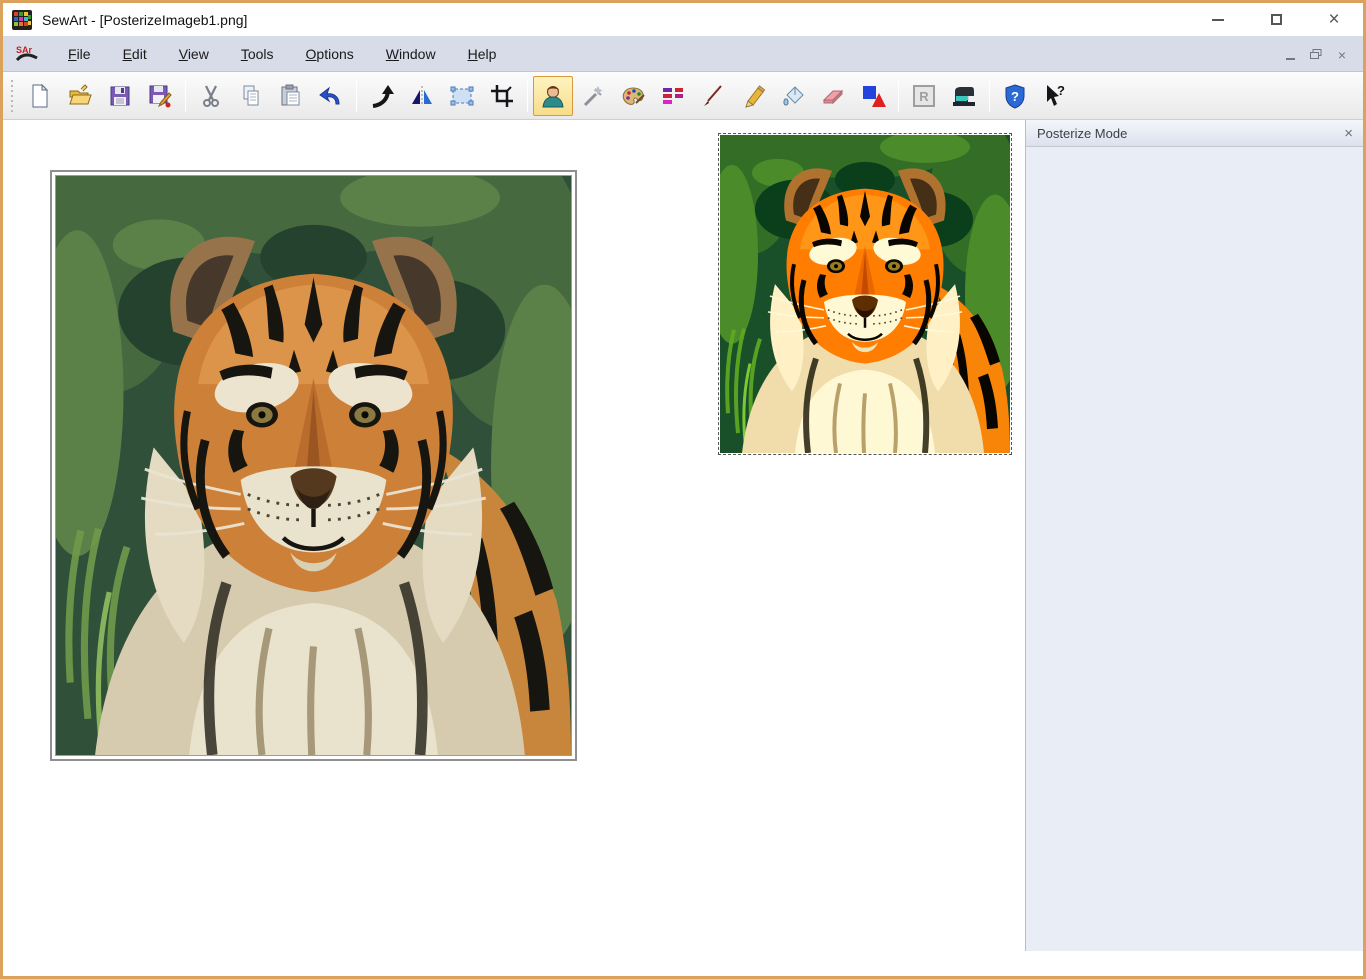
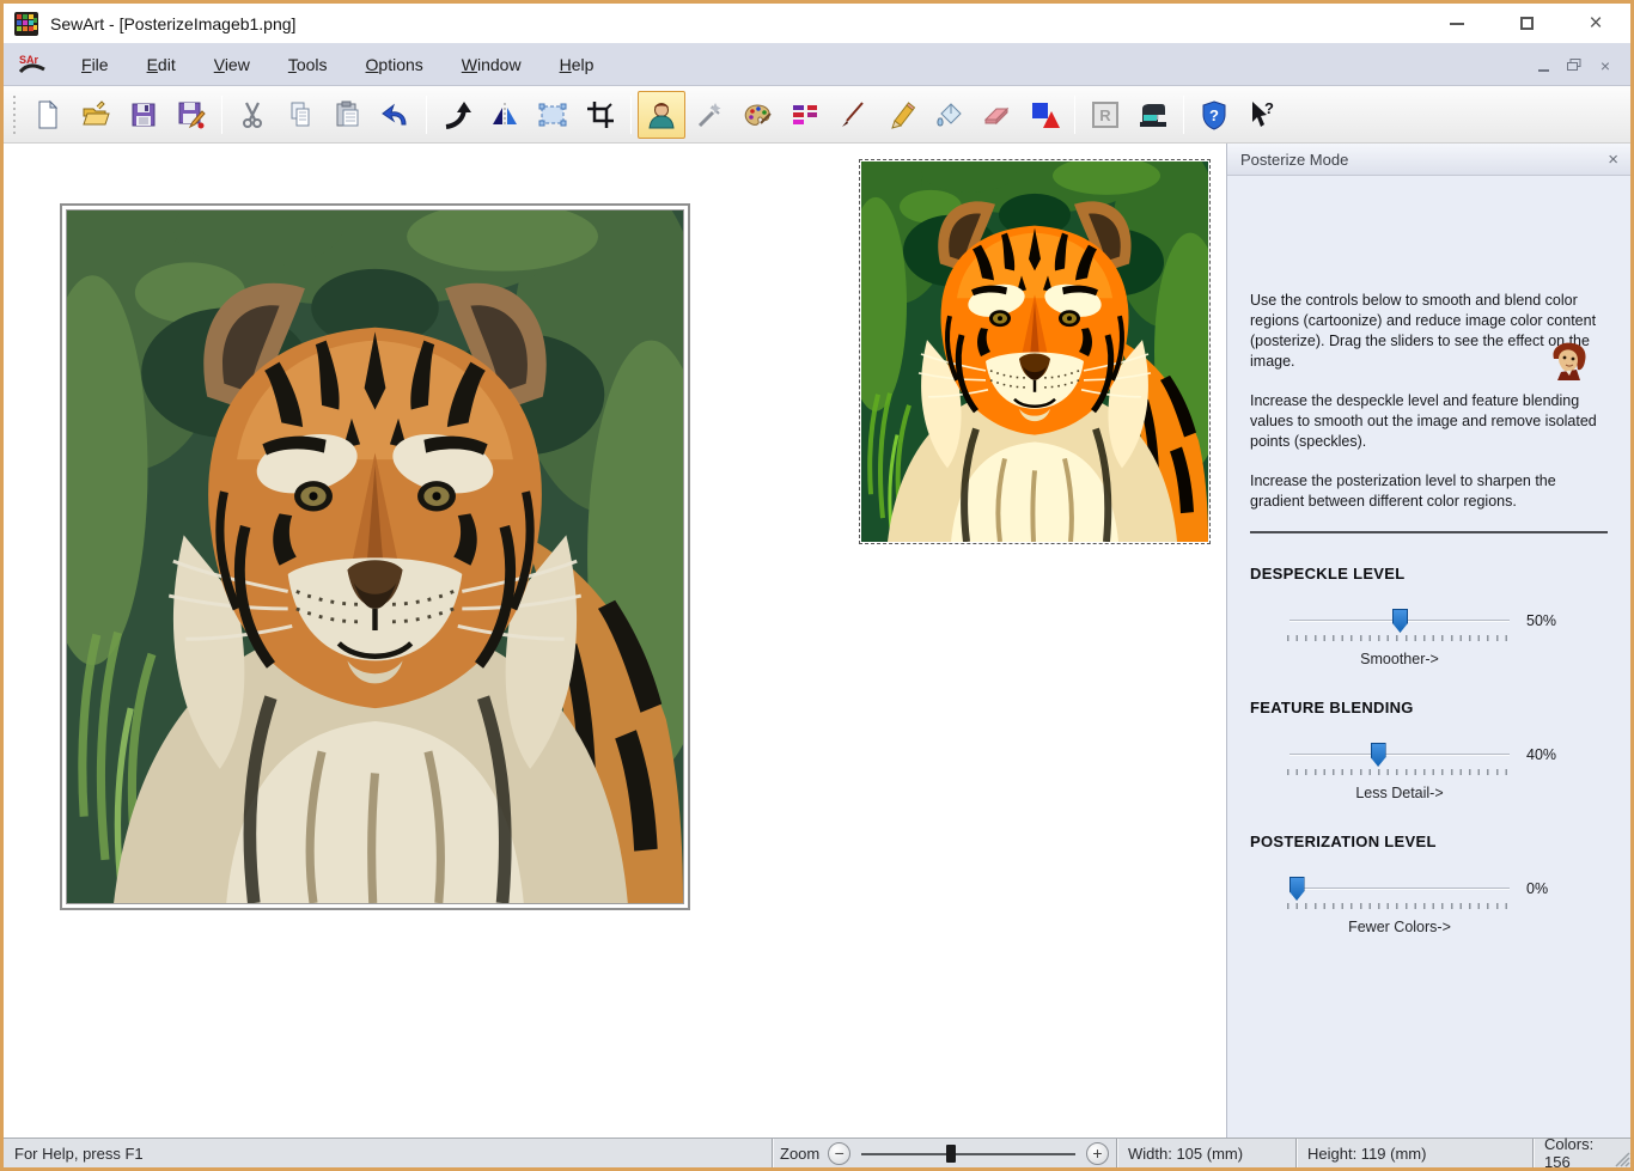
  SewArt - [PosterizeImageb1.png]
  ×
  SAr
  File
  Edit
  View
  Tools
  Options
  Window
  Help
  ×
  R
  ?
  ?
  Posterize Mode
  ×
+ Use the controls below to smooth and blend color regions (cartoonize) and reduce image color content (posterize). Drag the sliders to see the effect on the image.
+ Increase the despeckle level and feature blending values to smooth out the image and remove isolated points (speckles).
+ Increase the posterization level to sharpen the gradient between different color regions.
+ DESPECKLE LEVEL
+ 50%
+ Smoother->
+ FEATURE BLENDING
+ 40%
+ Less Detail->
+ POSTERIZATION LEVEL
+ 0%
+ Fewer Colors->
+ For Help, press F1
+ Zoom
+ −
+ +
+ Width: 105 (mm)
+ Height: 119 (mm)
+ Colors: 156
